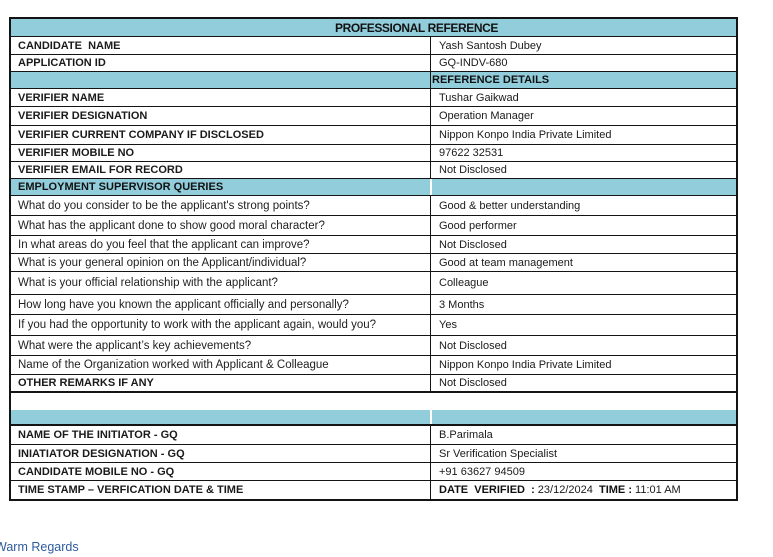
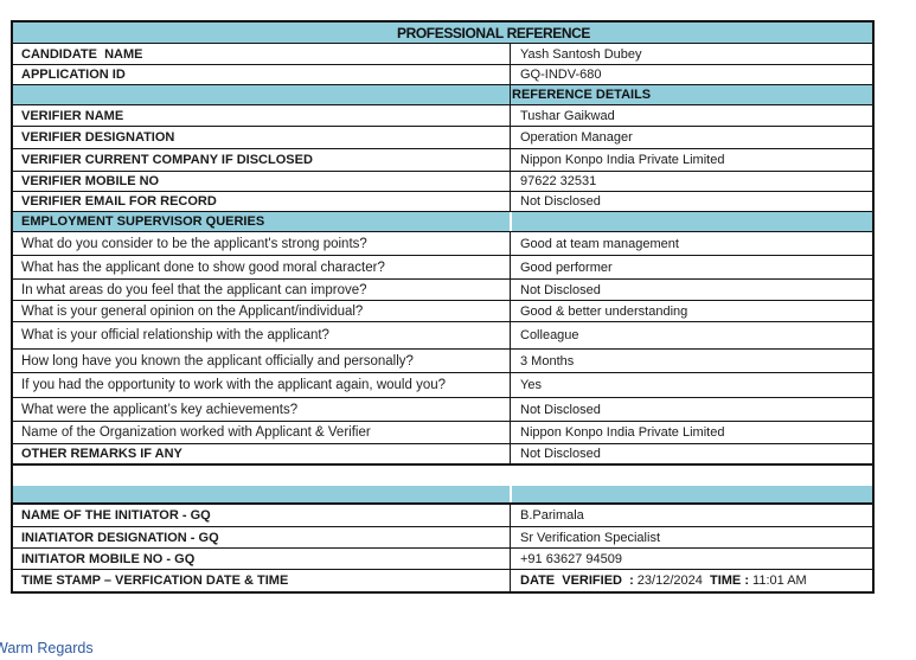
  PROFESSIONAL REFERENCE
  CANDIDATE NAME
  Yash Santosh Dubey
  APPLICATION ID
  GQ-INDV-680
  REFERENCE DETAILS
  VERIFIER NAME
  Tushar Gaikwad
  VERIFIER DESIGNATION
  Operation Manager
  VERIFIER CURRENT COMPANY IF DISCLOSED
  Nippon Konpo India Private Limited
  VERIFIER MOBILE NO
  97622 32531
  VERIFIER EMAIL FOR RECORD
  Not Disclosed
  EMPLOYMENT SUPERVISOR QUERIES
  What do you consider to be the applicant's strong points?
- Good & better understanding
+ Good at team management
  What has the applicant done to show good moral character?
  Good performer
  In what areas do you feel that the applicant can improve?
  Not Disclosed
  What is your general opinion on the Applicant/individual?
- Good at team management
+ Good & better understanding
  What is your official relationship with the applicant?
  Colleague
  How long have you known the applicant officially and personally?
  3 Months
  If you had the opportunity to work with the applicant again, would you?
  Yes
  What were the applicant’s key achievements?
  Not Disclosed
- Name of the Organization worked with Applicant & Colleague
+ Name of the Organization worked with Applicant & Verifier
  Nippon Konpo India Private Limited
  OTHER REMARKS IF ANY
  Not Disclosed
  NAME OF THE INITIATOR - GQ
  B.Parimala
  INIATIATOR DESIGNATION - GQ
  Sr Verification Specialist
- CANDIDATE MOBILE NO - GQ
+ INITIATOR MOBILE NO - GQ
  +91 63627 94509
  TIME STAMP – VERFICATION DATE & TIME
  DATE VERIFIED :
  23/12/2024
  TIME :
  11:01 AM
  Warm Regards
